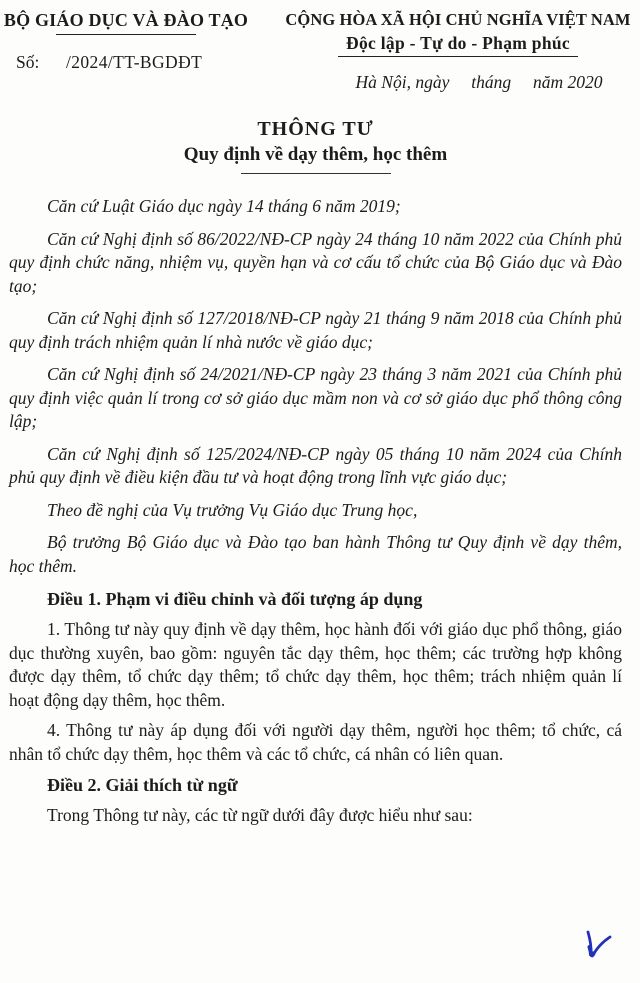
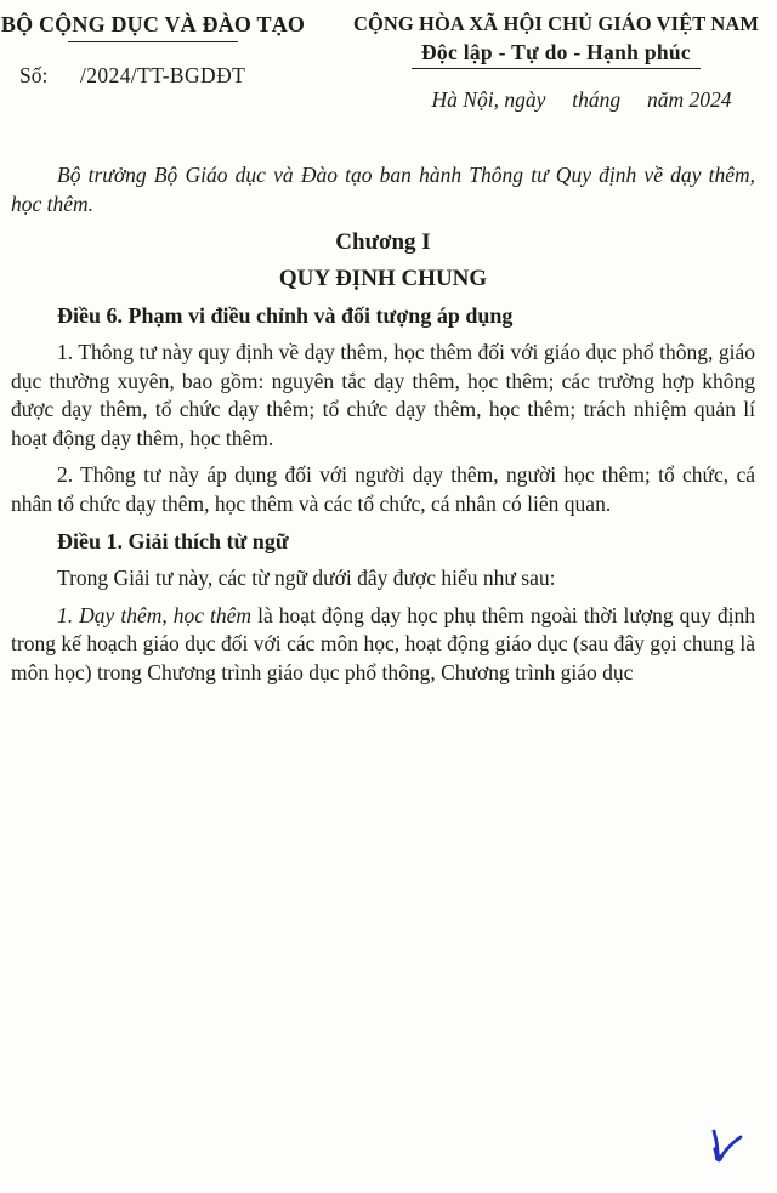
- BỘ GIÁO DỤC VÀ ĐÀO TẠO
+ BỘ CỘNG DỤC VÀ ĐÀO TẠO
  Số:
  /2024/TT-BGDĐT
- CỘNG HÒA XÃ HỘI CHỦ NGHĨA VIỆT NAM
+ CỘNG HÒA XÃ HỘI CHỦ GIÁO VIỆT NAM
- Độc lập - Tự do - Phạm phúc
+ Độc lập - Tự do - Hạnh phúc
- Hà Nội, ngày tháng năm 2020
+ Hà Nội, ngày tháng năm 2024
- THÔNG TƯ
- Quy định về dạy thêm, học thêm
- Căn cứ Luật Giáo dục ngày 14 tháng 6 năm 2019;
- Căn cứ Nghị định số 86/2022/NĐ-CP ngày 24 tháng 10 năm 2022 của Chính phủ quy định chức năng, nhiệm vụ, quyền hạn và cơ cấu tổ chức của Bộ Giáo dục và Đào tạo;
- Căn cứ Nghị định số 127/2018/NĐ-CP ngày 21 tháng 9 năm 2018 của Chính phủ quy định trách nhiệm quản lí nhà nước về giáo dục;
- Căn cứ Nghị định số 24/2021/NĐ-CP ngày 23 tháng 3 năm 2021 của Chính phủ quy định việc quản lí trong cơ sở giáo dục mầm non và cơ sở giáo dục phổ thông công lập;
- Căn cứ Nghị định số 125/2024/NĐ-CP ngày 05 tháng 10 năm 2024 của Chính phủ quy định về điều kiện đầu tư và hoạt động trong lĩnh vực giáo dục;
- Theo đề nghị của Vụ trưởng Vụ Giáo dục Trung học,
  Bộ trưởng Bộ Giáo dục và Đào tạo ban hành Thông tư Quy định về dạy thêm, học thêm.
+ Chương I
+ QUY ĐỊNH CHUNG
- Điều 1. Phạm vi điều chỉnh và đối tượng áp dụng
+ Điều 6. Phạm vi điều chỉnh và đối tượng áp dụng
- 1. Thông tư này quy định về dạy thêm, học hành đối với giáo dục phổ thông, giáo dục thường xuyên, bao gồm: nguyên tắc dạy thêm, học thêm; các trường hợp không được dạy thêm, tổ chức dạy thêm; tổ chức dạy thêm, học thêm; trách nhiệm quản lí hoạt động dạy thêm, học thêm.
+ 1. Thông tư này quy định về dạy thêm, học thêm đối với giáo dục phổ thông, giáo dục thường xuyên, bao gồm: nguyên tắc dạy thêm, học thêm; các trường hợp không được dạy thêm, tổ chức dạy thêm; tổ chức dạy thêm, học thêm; trách nhiệm quản lí hoạt động dạy thêm, học thêm.
- 4. Thông tư này áp dụng đối với người dạy thêm, người học thêm; tổ chức, cá nhân tổ chức dạy thêm, học thêm và các tổ chức, cá nhân có liên quan.
+ 2. Thông tư này áp dụng đối với người dạy thêm, người học thêm; tổ chức, cá nhân tổ chức dạy thêm, học thêm và các tổ chức, cá nhân có liên quan.
- Điều 2. Giải thích từ ngữ
+ Điều 1. Giải thích từ ngữ
- Trong Thông tư này, các từ ngữ dưới đây được hiểu như sau:
+ Trong Giải tư này, các từ ngữ dưới đây được hiểu như sau:
+ 1. Dạy thêm, học thêm là hoạt động dạy học phụ thêm ngoài thời lượng quy định trong kế hoạch giáo dục đối với các môn học, hoạt động giáo dục (sau đây gọi chung là môn học) trong Chương trình giáo dục phổ thông, Chương trình giáo dục
